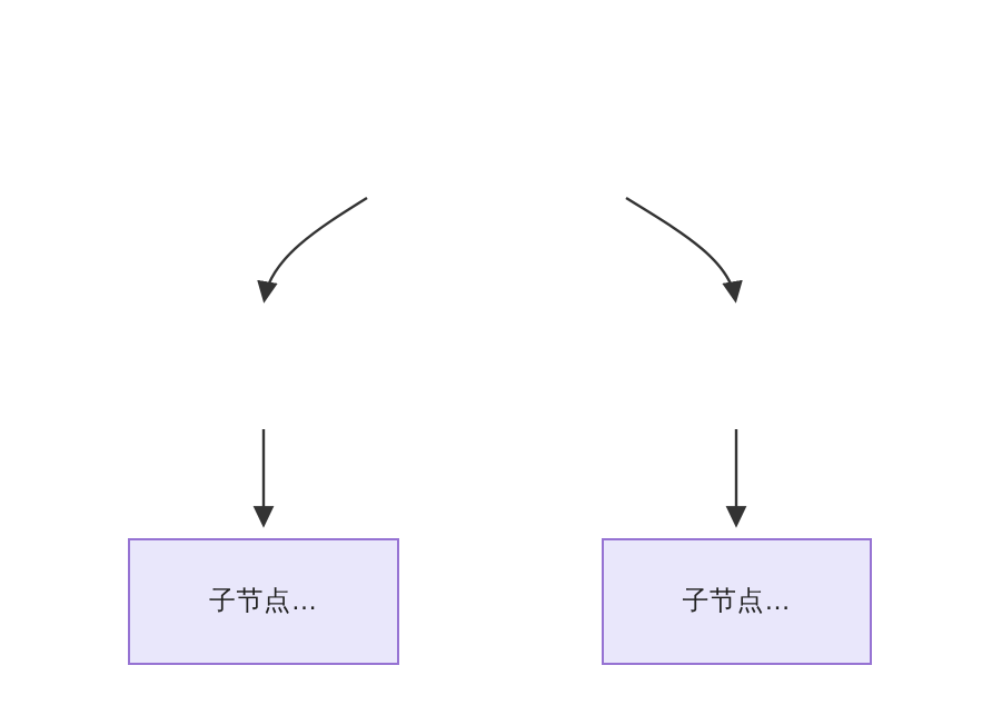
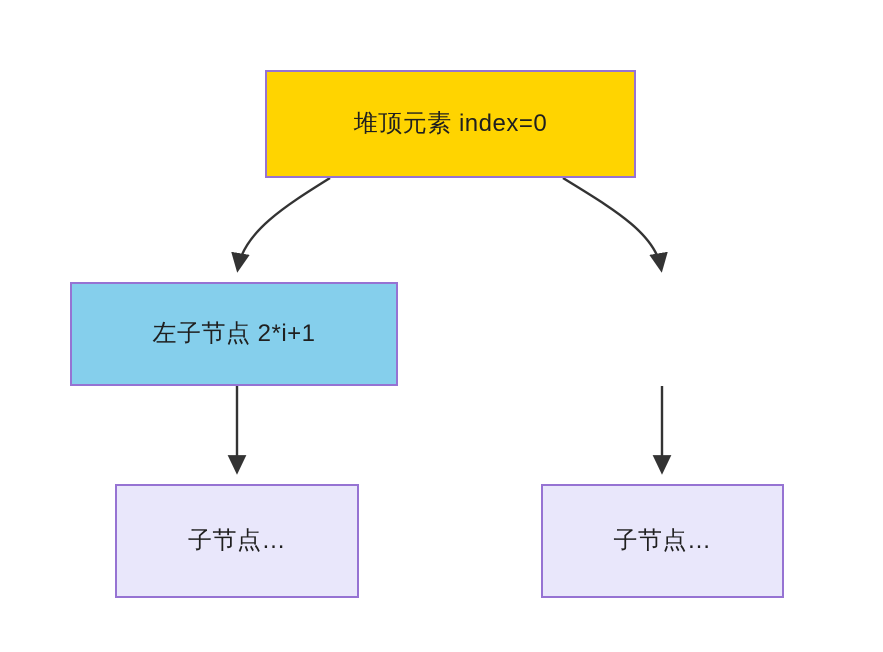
+ 堆顶元素 index=0
+ 左子节点 2*i+1
  子节点…
  子节点…
